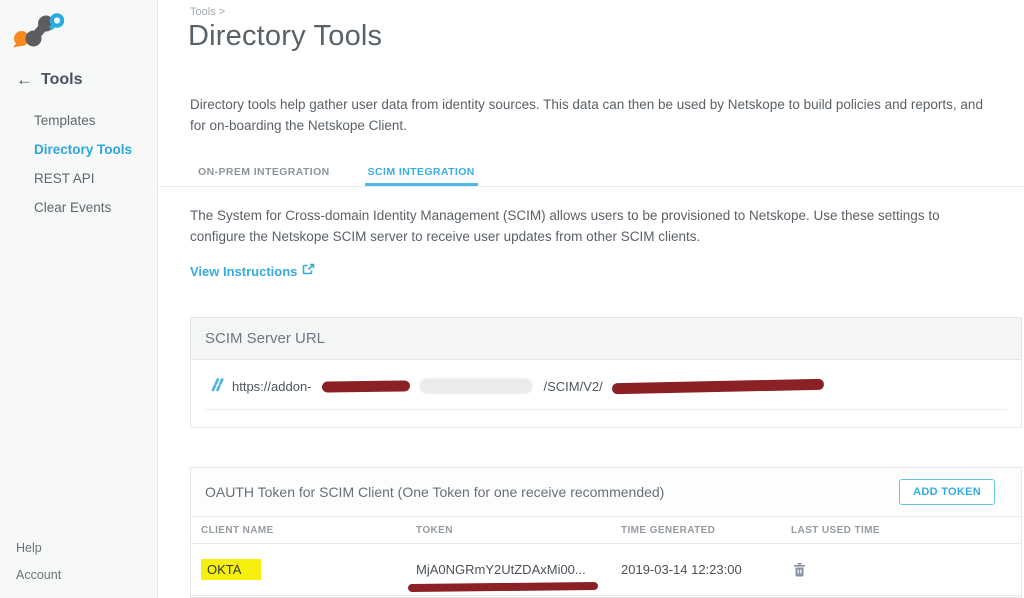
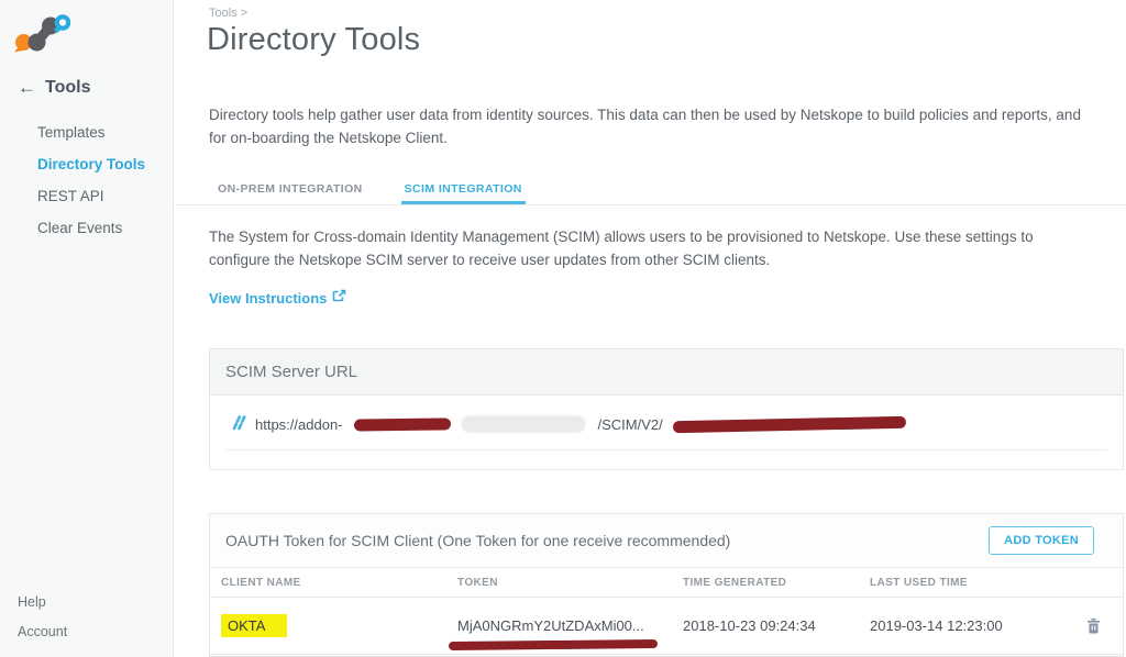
  ←
  Tools
  Templates
  Directory Tools
  REST API
  Clear Events
  Help
  Account
  Tools >
  Directory Tools
  Directory tools help gather user data from identity sources. This data can then be used by Netskope to build policies and reports, and for on-boarding the Netskope Client.
  ON-PREM INTEGRATION
  SCIM INTEGRATION
  The System for Cross-domain Identity Management (SCIM) allows users to be provisioned to Netskope. Use these settings to configure the Netskope SCIM server to receive user updates from other SCIM clients.
  View Instructions
  SCIM Server URL
  https://addon-
  /SCIM/V2/
  OAUTH Token for SCIM Client (One Token for one receive recommended)
  ADD TOKEN
  CLIENT NAME
  TOKEN
  TIME GENERATED
  LAST USED TIME
  OKTA
  MjA0NGRmY2UtZDAxMi00...
+ 2018-10-23 09:24:34
  2019-03-14 12:23:00
